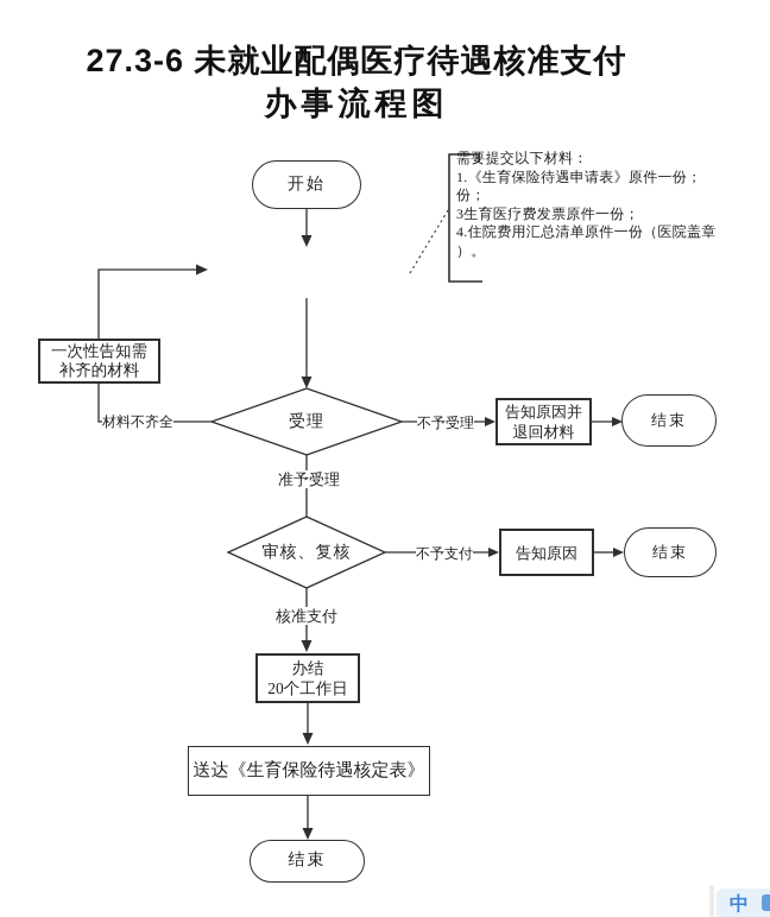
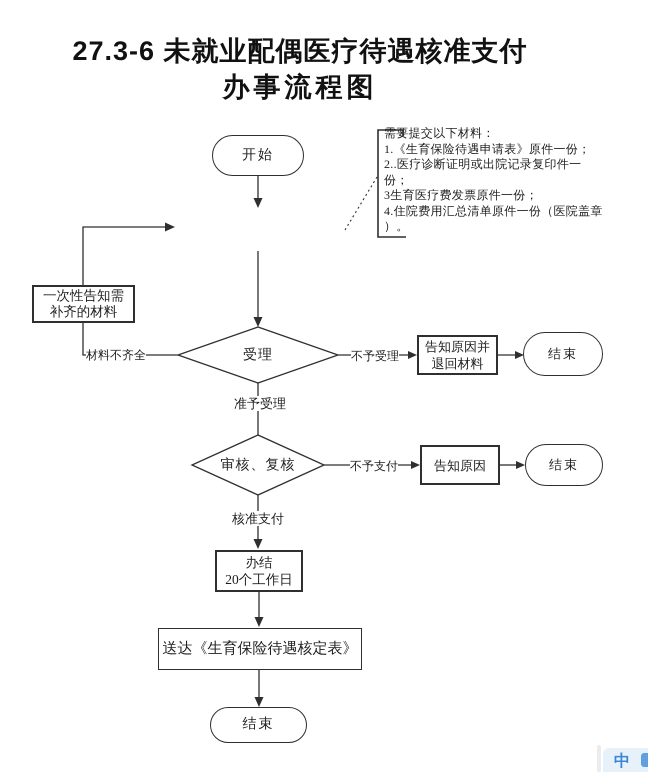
  27.3-6 未就业配偶医疗待遇核准支付
  办事流程图
  开始
  需要提交以下材料：
  1.《生育保险待遇申请表》原件一份；
+ 2..医疗诊断证明或出院记录复印件一
  份；
  3生育医疗费发票原件一份；
  4.住院费用汇总清单原件一份（医院盖章
  ）。
  一次性告知需
  补齐的材料
  受理
  审核、复核
  材料不齐全
  不予受理
  准予受理
  不予支付
  核准支付
  告知原因并
  退回材料
  结束
  告知原因
  结束
  办结
  20个工作日
  送达《生育保险待遇核定表》
  结束
  中
